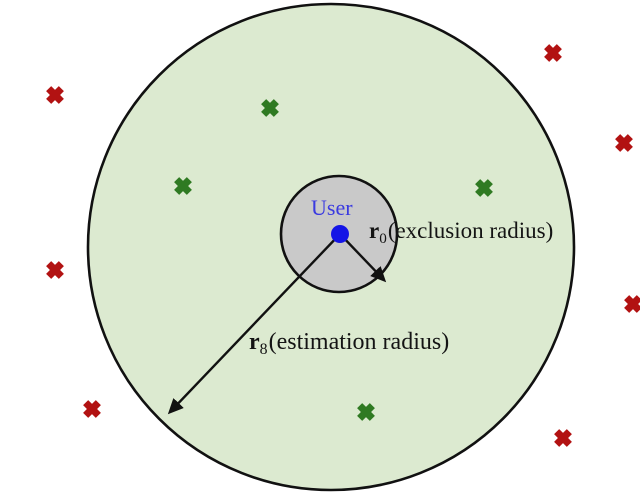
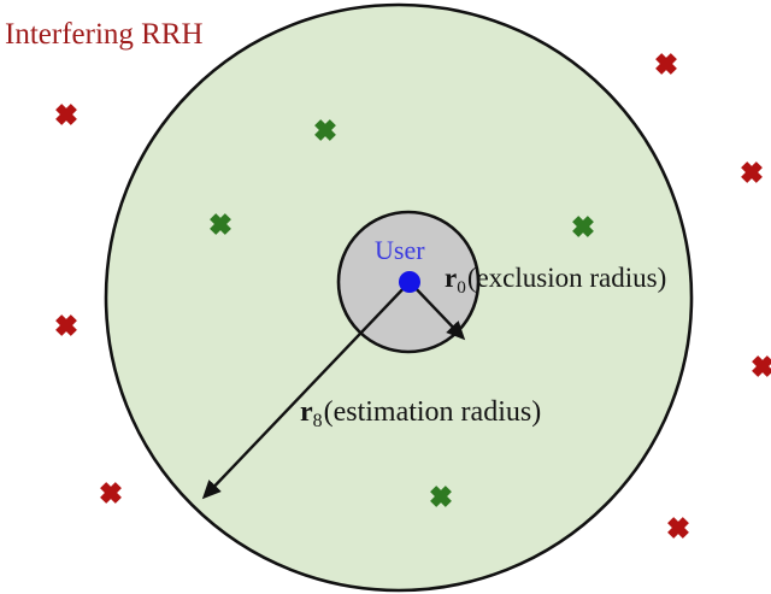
+ Interfering RRH
  User
  r0(exclusion radius)
  r8(estimation radius)
